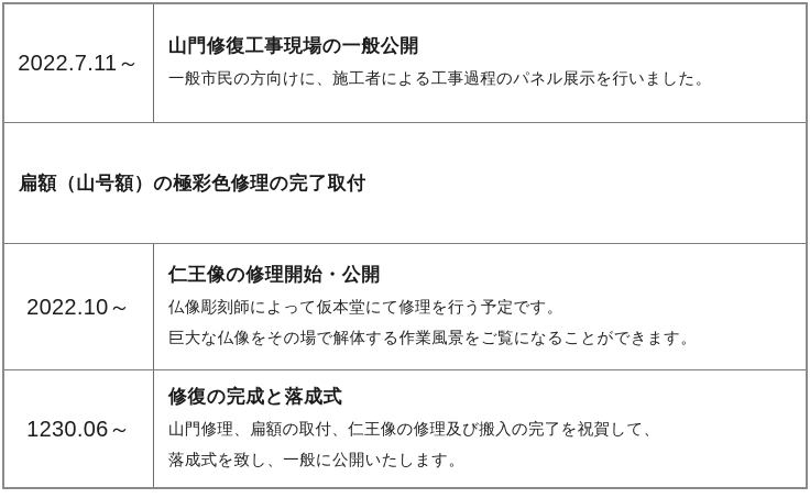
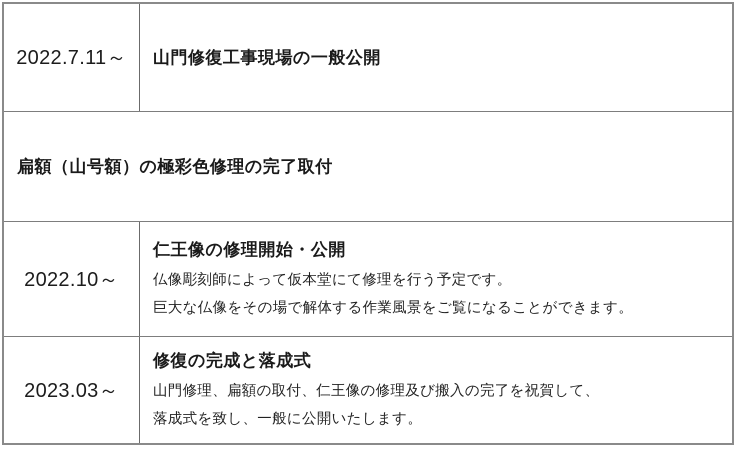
  2022.7.11～
  山門修復工事現場の一般公開
- 一般市民の方向けに、施工者による工事過程のパネル展示を行いました。
  扁額（山号額）の極彩色修理の完了取付
  2022.10～
  仁王像の修理開始・公開
  仏像彫刻師によって仮本堂にて修理を行う予定です。
  巨大な仏像をその場で解体する作業風景をご覧になることができます。
- 1230.06～
+ 2023.03～
  修復の完成と落成式
  山門修理、扁額の取付、仁王像の修理及び搬入の完了を祝賀して、
  落成式を致し、一般に公開いたします。
